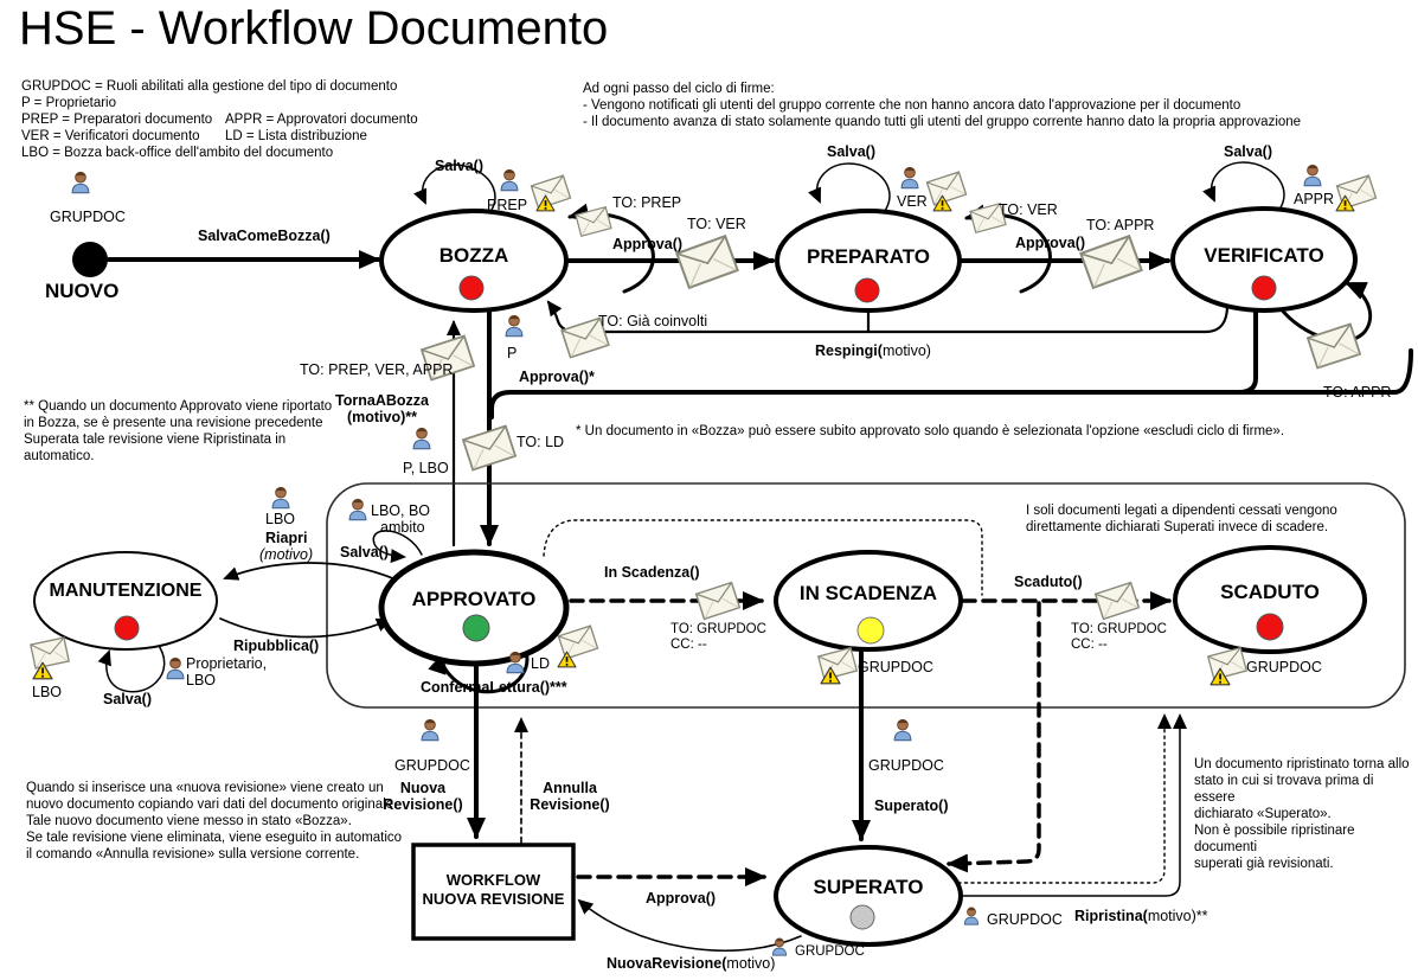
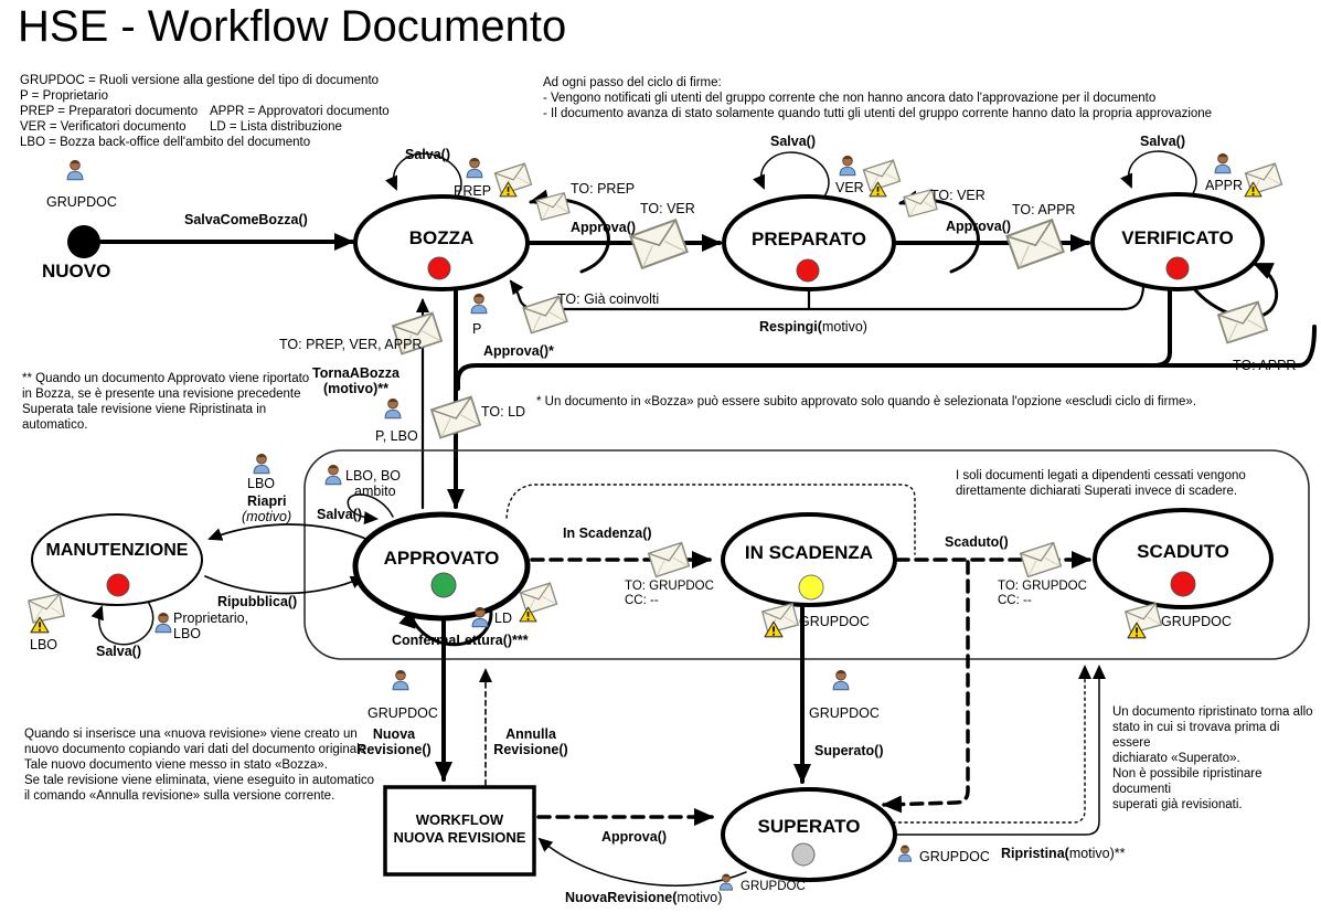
  HSE - Workflow Documento
- GRUPDOC = Ruoli abilitati alla gestione del tipo di documento
+ GRUPDOC = Ruoli versione alla gestione del tipo di documento
  P = Proprietario
  PREP = Preparatori documento
  APPR = Approvatori documento
  VER = Verificatori documento
  LD = Lista distribuzione
  LBO = Bozza back-office dell'ambito del documento
  Ad ogni passo del ciclo di firme:
  - Vengono notificati gli utenti del gruppo corrente che non hanno ancora dato l'approvazione per il documento
  - Il documento avanza di stato solamente quando tutti gli utenti del gruppo corrente hanno dato la propria approvazione
  NUOVO
  BOZZA
  PREPARATO
  VERIFICATO
  MANUTENZIONE
  APPROVATO
  IN SCADENZA
  SCADUTO
  SUPERATO
  WORKFLOW
  NUOVA REVISIONE
  GRUPDOC
  SalvaComeBozza()
  Salva()
  PREP
  TO: PREP
  Approva()
  TO: VER
  Salva()
  VER
  TO: VER
  Approva()
  TO: APPR
  Salva()
  APPR
  TO: APPR
  P
  TO: Già coinvolti
  Respingi(motivo)
  TO: PREP, VER, APPR
  TornaABozza
  (motivo)**
  P, LBO
  TO: LD
  Approva()*
  ** Quando un documento Approvato viene riportato
  in Bozza, se è presente una revisione precedente
  Superata tale revisione viene Ripristinata in
  automatico.
  * Un documento in «Bozza» può essere subito approvato solo quando è selezionata l'opzione «escludi ciclo di firme».
  I soli documenti legati a dipendenti cessati vengono
  direttamente dichiarati Superati invece di scadere.
  LBO
  Riapri
  (motivo)
  Ripubblica()
  Salva()
  Proprietario,
  LBO
  LBO
  LBO, BO
  ambito
  Salva()
  ConfermaLettura()***
  LD
  In Scadenza()
  TO: GRUPDOC
  CC: --
  GRUPDOC
  Scaduto()
  TO: GRUPDOC
  CC: --
  GRUPDOC
  Quando si inserisce una «nuova revisione» viene creato un
  nuovo documento copiando vari dati del documento originale.
  Tale nuovo documento viene messo in stato «Bozza».
  Se tale revisione viene eliminata, viene eseguito in automatico
  il comando «Annulla revisione» sulla versione corrente.
  GRUPDOC
  Nuova
  Revisione()
  Annulla
  Revisione()
  GRUPDOC
  Superato()
  Approva()
  NuovaRevisione(motivo)
  GRUPDOC
  GRUPDOC
  Ripristina(motivo)**
  Un documento ripristinato torna allo
  stato in cui si trovava prima di essere
  dichiarato «Superato».
  Non è possibile ripristinare documenti
  superati già revisionati.
